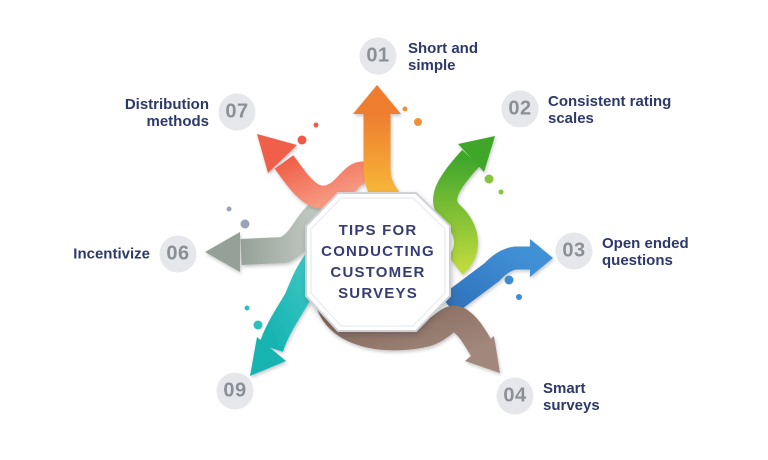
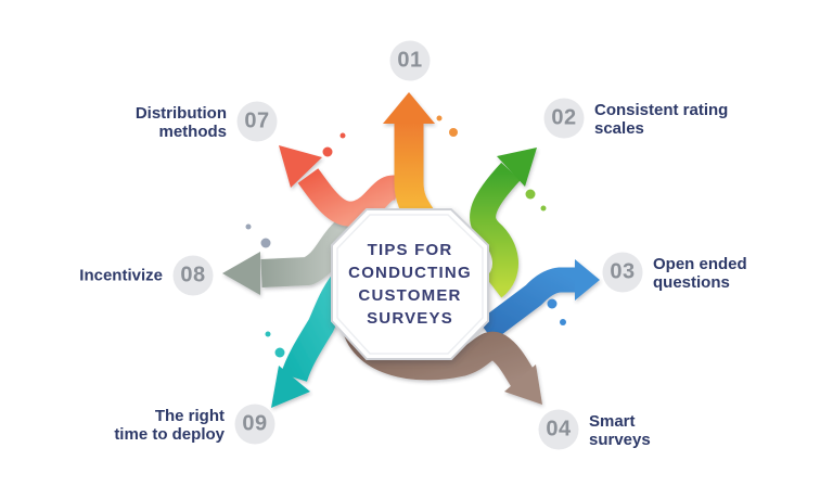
  TIPS FOR
  CONDUCTING
  CUSTOMER
  SURVEYS
  01
- Short and
- simple
  02
  Consistent rating
  scales
  03
  Open ended
  questions
  04
  Smart
  surveys
  09
+ The right
+ time to deploy
- 06
+ 08
  Incentivize
  07
  Distribution
  methods
